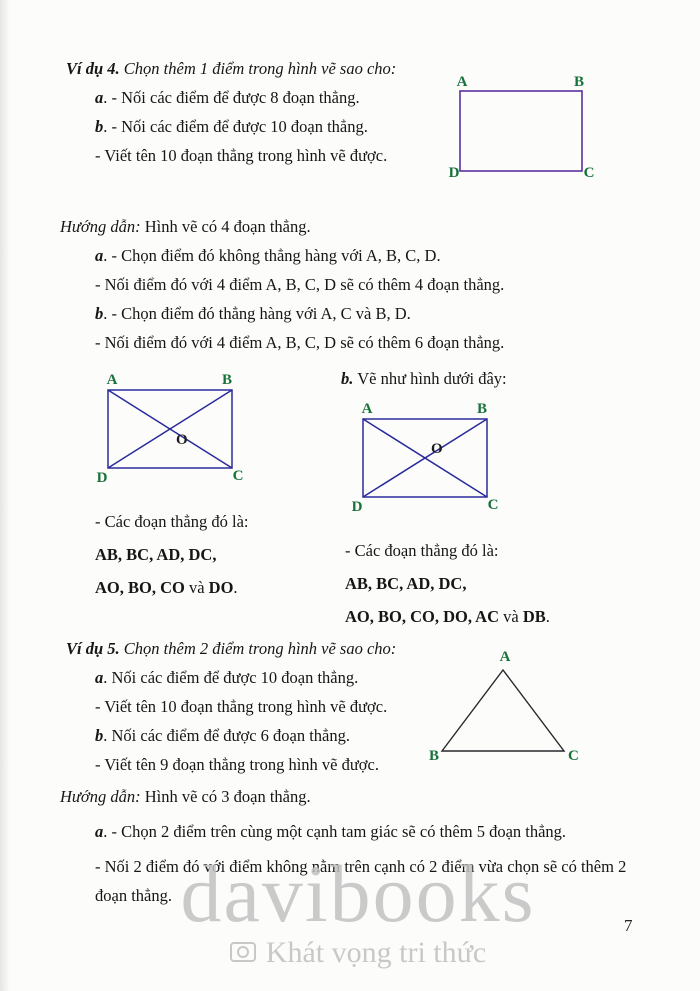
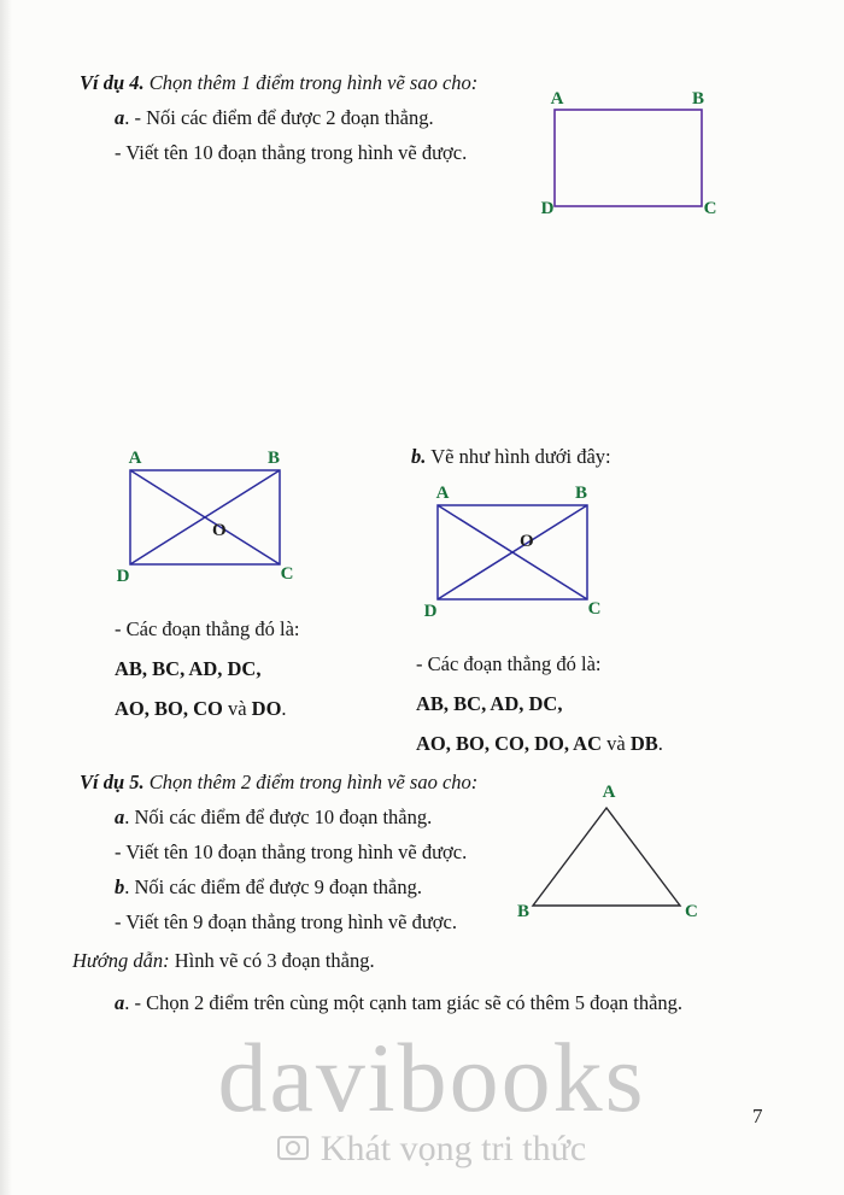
  Ví dụ 4. Chọn thêm 1 điểm trong hình vẽ sao cho:
- a. - Nối các điểm để được 8 đoạn thẳng.
+ a. - Nối các điểm để được 2 đoạn thẳng.
- b. - Nối các điểm để được 10 đoạn thẳng.
  - Viết tên 10 đoạn thẳng trong hình vẽ được.
  A
  B
  D
  C
- Hướng dẫn: Hình vẽ có 4 đoạn thẳng.
- a. - Chọn điểm đó không thẳng hàng với A, B, C, D.
- - Nối điểm đó với 4 điểm A, B, C, D sẽ có thêm 4 đoạn thẳng.
- b. - Chọn điểm đó thẳng hàng với A, C và B, D.
- - Nối điểm đó với 4 điểm A, B, C, D sẽ có thêm 6 đoạn thẳng.
  A
  B
  D
  C
  O
  - Các đoạn thẳng đó là:
  AB, BC, AD, DC,
  AO, BO, CO và DO.
  b. Vẽ như hình dưới đây:
  A
  B
  D
  C
  O
  - Các đoạn thẳng đó là:
  AB, BC, AD, DC,
  AO, BO, CO, DO, AC và DB.
  Ví dụ 5. Chọn thêm 2 điểm trong hình vẽ sao cho:
  a. Nối các điểm để được 10 đoạn thẳng.
  - Viết tên 10 đoạn thẳng trong hình vẽ được.
- b. Nối các điểm để được 6 đoạn thẳng.
+ b. Nối các điểm để được 9 đoạn thẳng.
  - Viết tên 9 đoạn thẳng trong hình vẽ được.
  A
  B
  C
  Hướng dẫn: Hình vẽ có 3 đoạn thẳng.
  a. - Chọn 2 điểm trên cùng một cạnh tam giác sẽ có thêm 5 đoạn thẳng.
- - Nối 2 điểm đó với điểm không nằm trên cạnh có 2 điểm vừa chọn sẽ có thêm 2 đoạn thẳng.
  davibooks
  Khát vọng tri thức
  7
